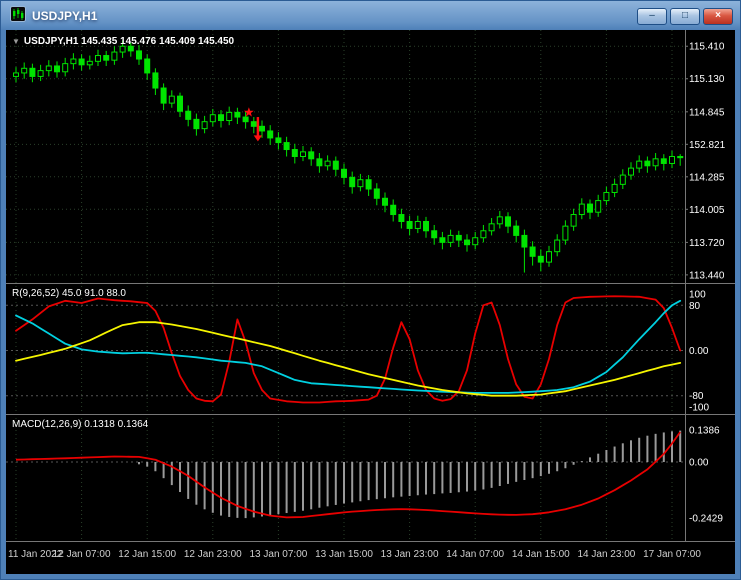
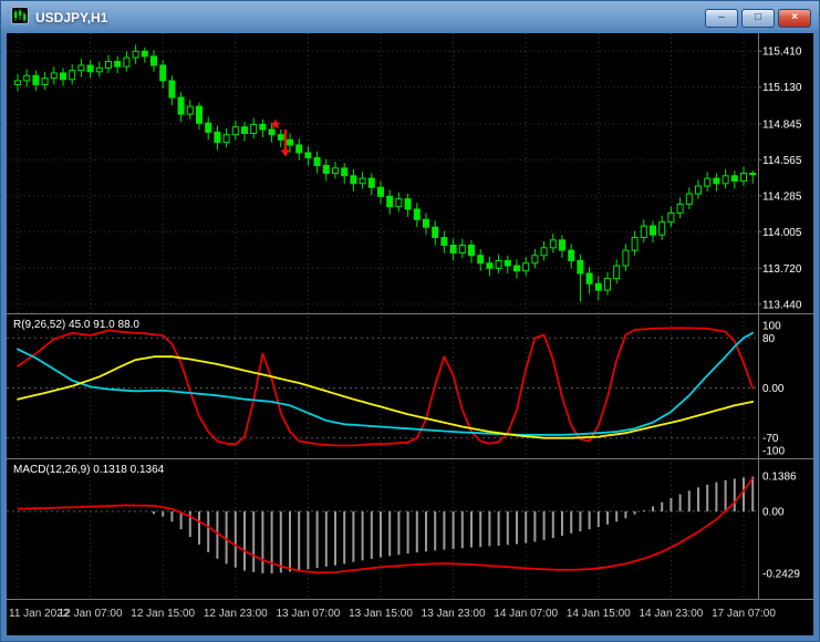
  USDJPY,H1
  –
  □
  ×
  115.410
  115.130
  114.845
- 152.821
+ 114.565
  114.285
  114.005
  113.720
  113.440
  100
  80
  0.00
- -80
+ -70
  -100
  0.1386
  0.00
  -0.2429
  11 Jan 2022
  12 Jan 07:00
  12 Jan 15:00
  12 Jan 23:00
  13 Jan 07:00
  13 Jan 15:00
  13 Jan 23:00
  14 Jan 07:00
  14 Jan 15:00
  14 Jan 23:00
  17 Jan 07:00
- ▼ USDJPY,H1 145.435 145.476 145.409 145.450
  R(9,26,52) 45.0 91.0 88.0
  MACD(12,26,9) 0.1318 0.1364
